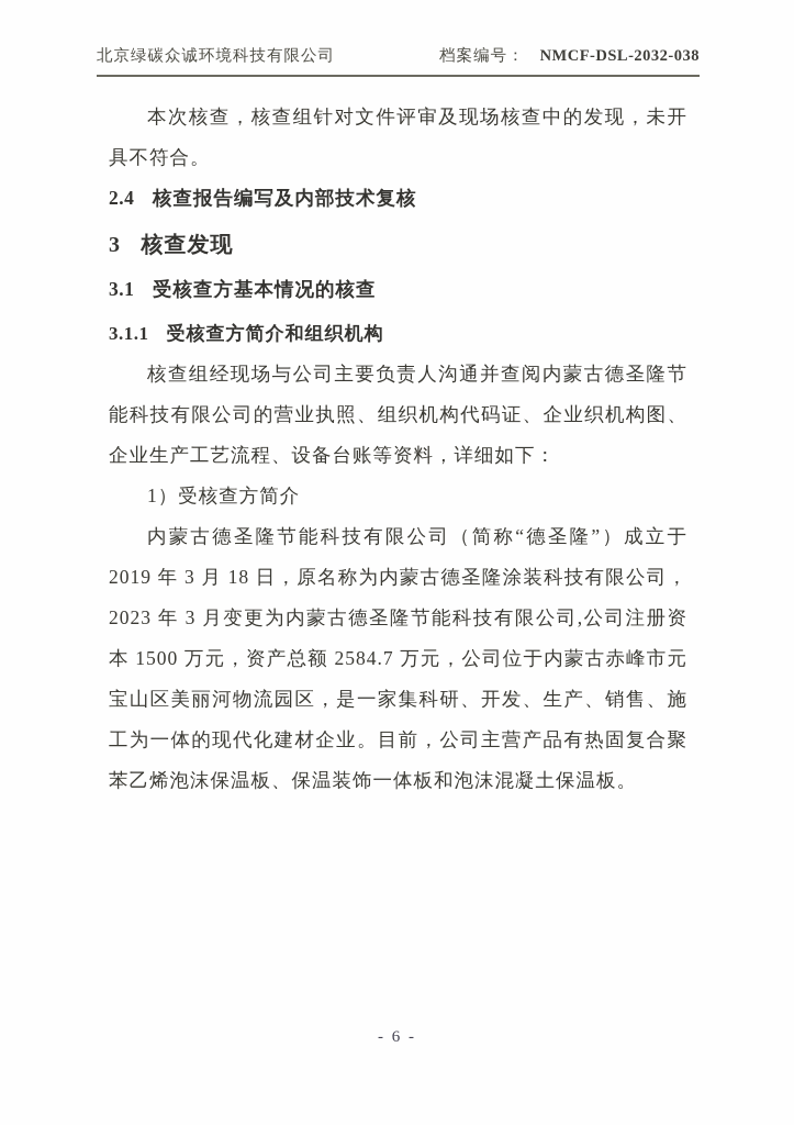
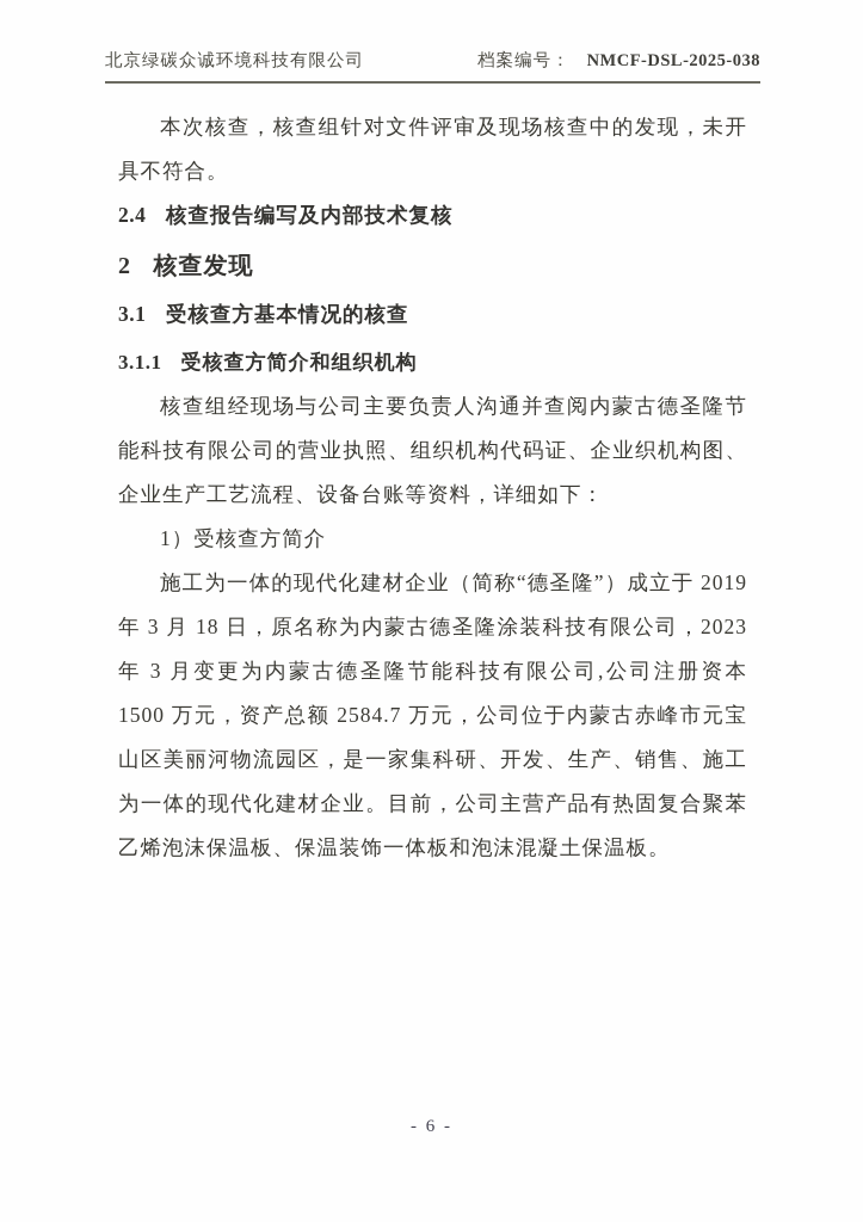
  北京绿碳众诚环境科技有限公司
  档案编号：
- NMCF-DSL-2032-038
+ NMCF-DSL-2025-038
  本次核查，核查组针对文件评审及现场核查中的发现，未开具不符合。
  2.4
  核查报告编写及内部技术复核
- 3
+ 2
  核查发现
  3.1
  受核查方基本情况的核查
  3.1.1
  受核查方简介和组织机构
  核查组经现场与公司主要负责人沟通并查阅内蒙古德圣隆节能科技有限公司的营业执照、组织机构代码证、企业织机构图、企业生产工艺流程、设备台账等资料，详细如下：
  1）受核查方简介
- 内蒙古德圣隆节能科技有限公司（简称“德圣隆”）成立于 2019 年 3 月 18 日，原名称为内蒙古德圣隆涂装科技有限公司，2023 年 3 月变更为内蒙古德圣隆节能科技有限公司,公司注册资本 1500 万元，资产总额 2584.7 万元，公司位于内蒙古赤峰市元宝山区美丽河物流园区，是一家集科研、开发、生产、销售、施工为一体的现代化建材企业。目前，公司主营产品有热固复合聚苯乙烯泡沫保温板、保温装饰一体板和泡沫混凝土保温板。
+ 施工为一体的现代化建材企业（简称“德圣隆”）成立于 2019 年 3 月 18 日，原名称为内蒙古德圣隆涂装科技有限公司，2023 年 3 月变更为内蒙古德圣隆节能科技有限公司,公司注册资本 1500 万元，资产总额 2584.7 万元，公司位于内蒙古赤峰市元宝山区美丽河物流园区，是一家集科研、开发、生产、销售、施工为一体的现代化建材企业。目前，公司主营产品有热固复合聚苯乙烯泡沫保温板、保温装饰一体板和泡沫混凝土保温板。
  - 6 -
